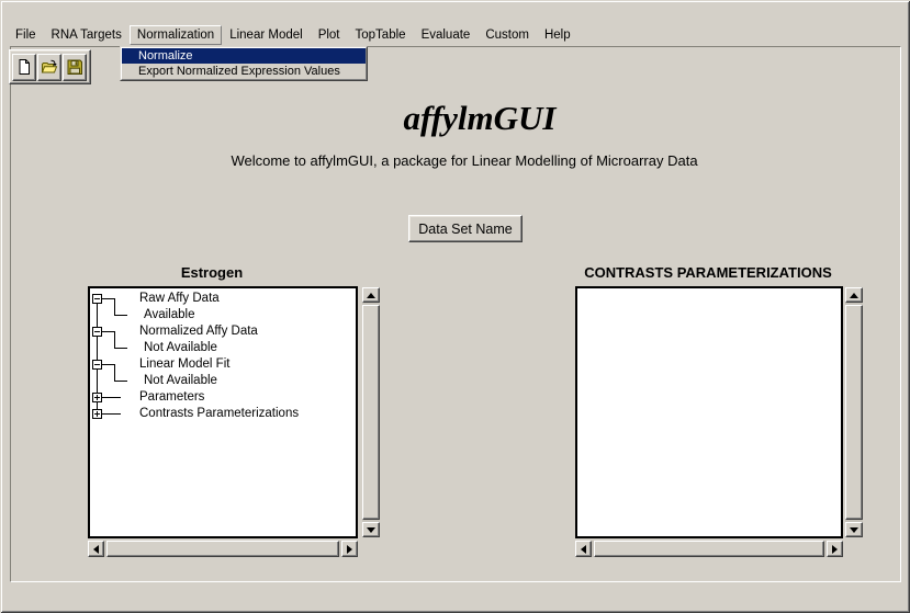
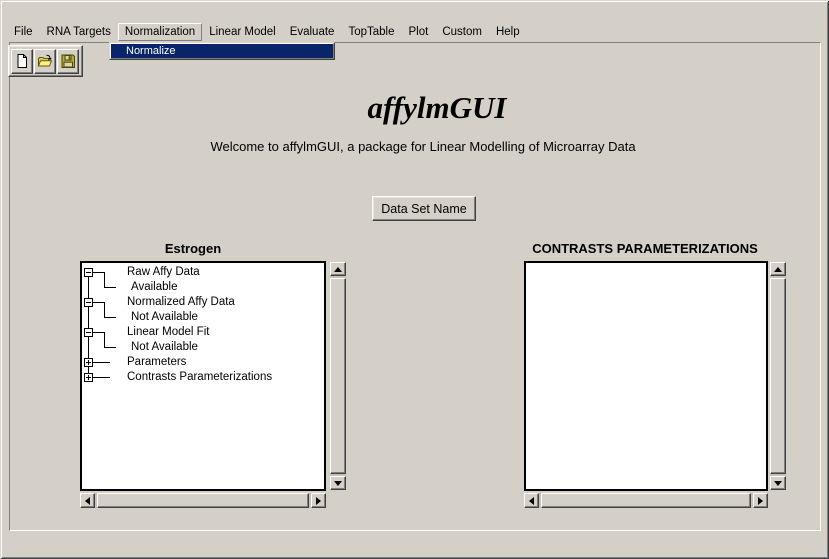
  File
  RNA Targets
  Normalization
  Linear Model
- Plot
+ Evaluate
  TopTable
- Evaluate
+ Plot
  Custom
  Help
  Normalize
- Export Normalized Expression Values
  affylmGUI
  Welcome to affylmGUI, a package for Linear Modelling of Microarray Data
  Data Set Name
  Estrogen
  CONTRASTS PARAMETERIZATIONS
  Raw Affy Data
  Available
  Normalized Affy Data
  Not Available
  Linear Model Fit
  Not Available
  Parameters
  Contrasts Parameterizations
